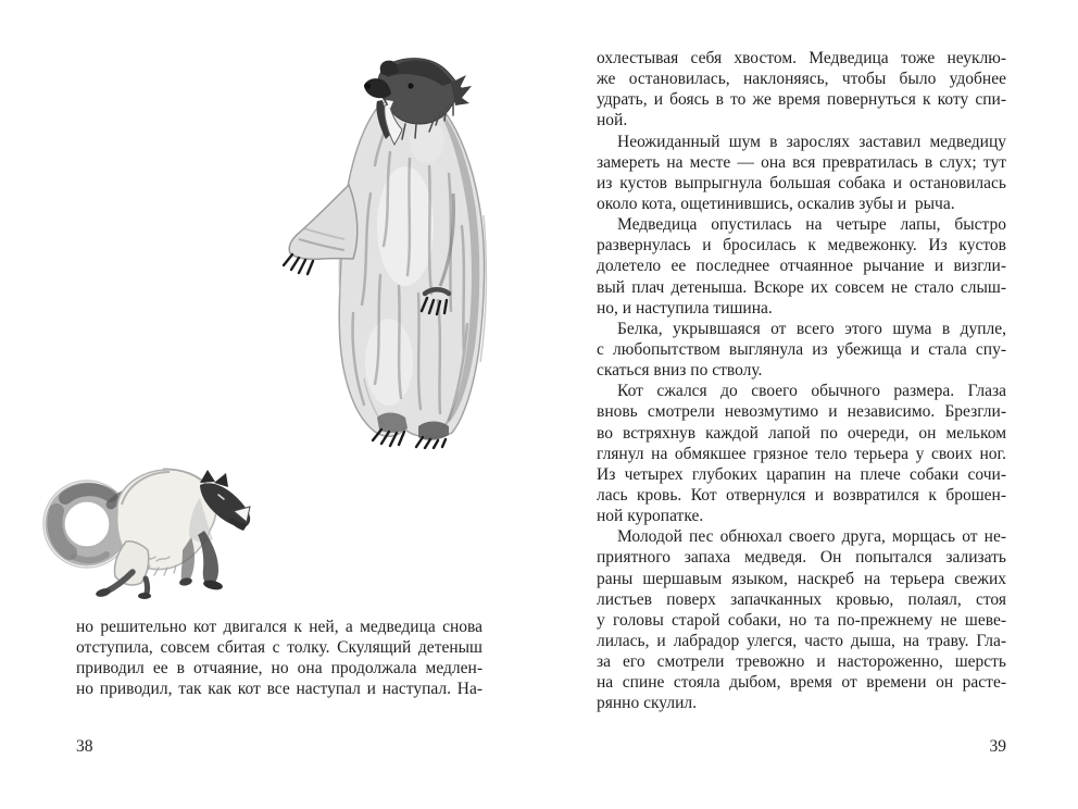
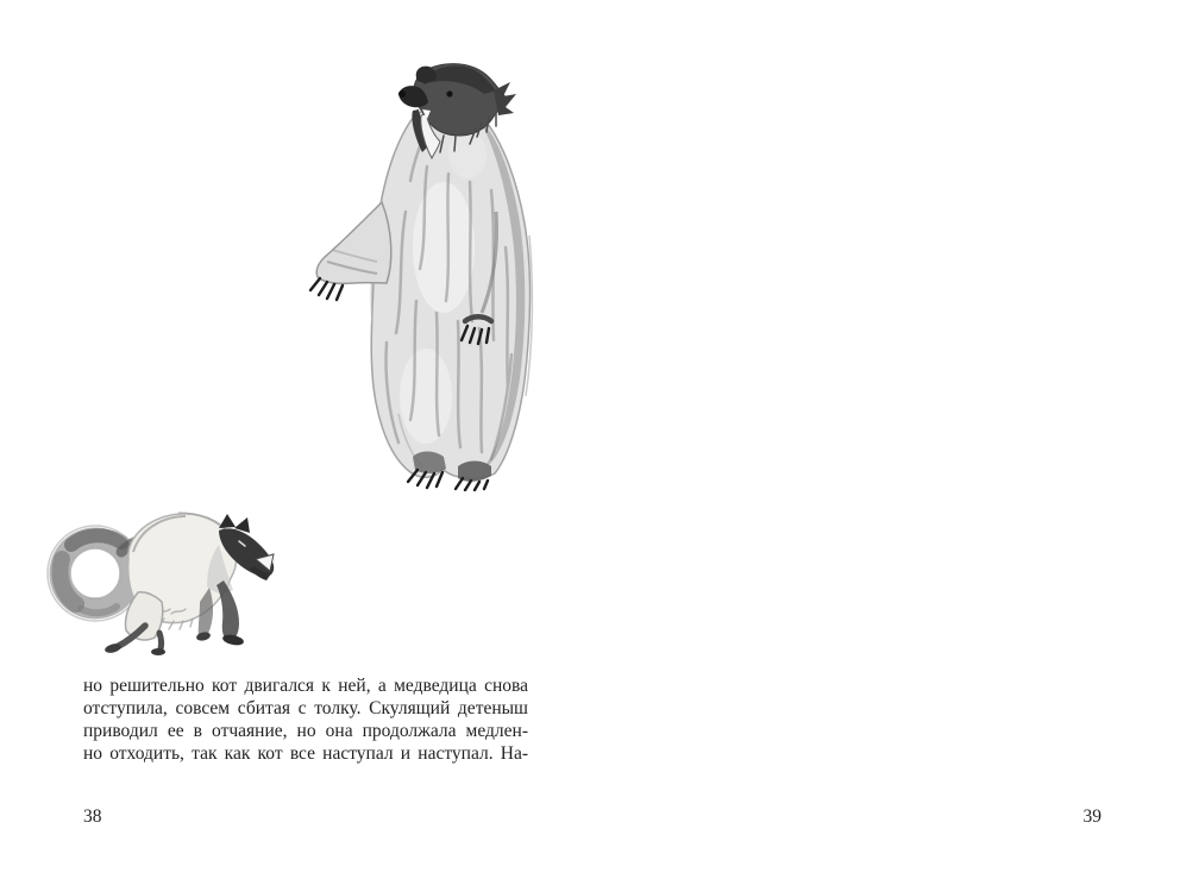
  но решительно кот двигался к ней, а медведица снова
  отступила, совсем сбитая с толку. Скулящий детеныш
  приводил ее в отчаяние, но она продолжала медлен-
- но приводил, так как кот все наступал и наступал. На-
+ но отходить, так как кот все наступал и наступал. На-
  38
- охлестывая себя хвостом. Медведица тоже неуклю-
- же остановилась, наклоняясь, чтобы было удобнее
- удрать, и боясь в то же время повернуться к коту спи-
- ной.
- Неожиданный шум в зарослях заставил медведицу
- замереть на месте — она вся превратилась в слух; тут
- из кустов выпрыгнула большая собака и остановилась
- около кота, ощетинившись, оскалив зубы и рыча.
- Медведица опустилась на четыре лапы, быстро
- развернулась и бросилась к медвежонку. Из кустов
- долетело ее последнее отчаянное рычание и визгли-
- вый плач детеныша. Вскоре их совсем не стало слыш-
- но, и наступила тишина.
- Белка, укрывшаяся от всего этого шума в дупле,
- с любопытством выглянула из убежища и стала спу-
- скаться вниз по стволу.
- Кот сжался до своего обычного размера. Глаза
- вновь смотрели невозмутимо и независимо. Брезгли-
- во встряхнув каждой лапой по очереди, он мельком
- глянул на обмякшее грязное тело терьера у своих ног.
- Из четырех глубоких царапин на плече собаки сочи-
- лась кровь. Кот отвернулся и возвратился к брошен-
- ной куропатке.
- Молодой пес обнюхал своего друга, морщась от не-
- приятного запаха медведя. Он попытался зализать
- раны шершавым языком, наскреб на терьера свежих
- листьев поверх запачканных кровью, полаял, стоя
- у головы старой собаки, но та по-прежнему не шеве-
- лилась, и лабрадор улегся, часто дыша, на траву. Гла-
- за его смотрели тревожно и настороженно, шерсть
- на спине стояла дыбом, время от времени он расте-
- рянно скулил.
  39
